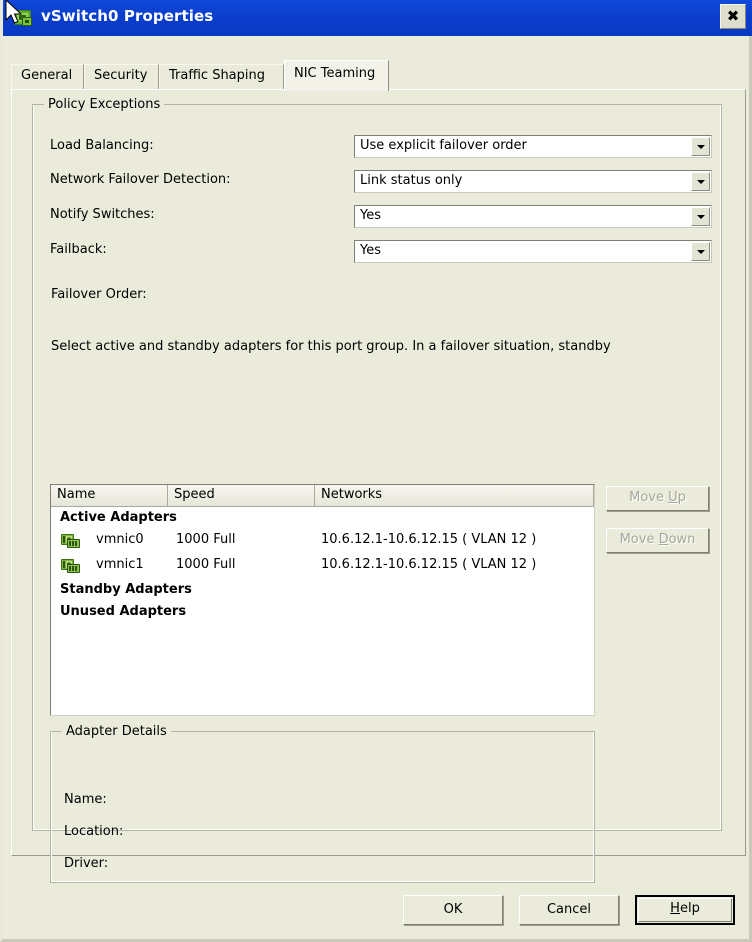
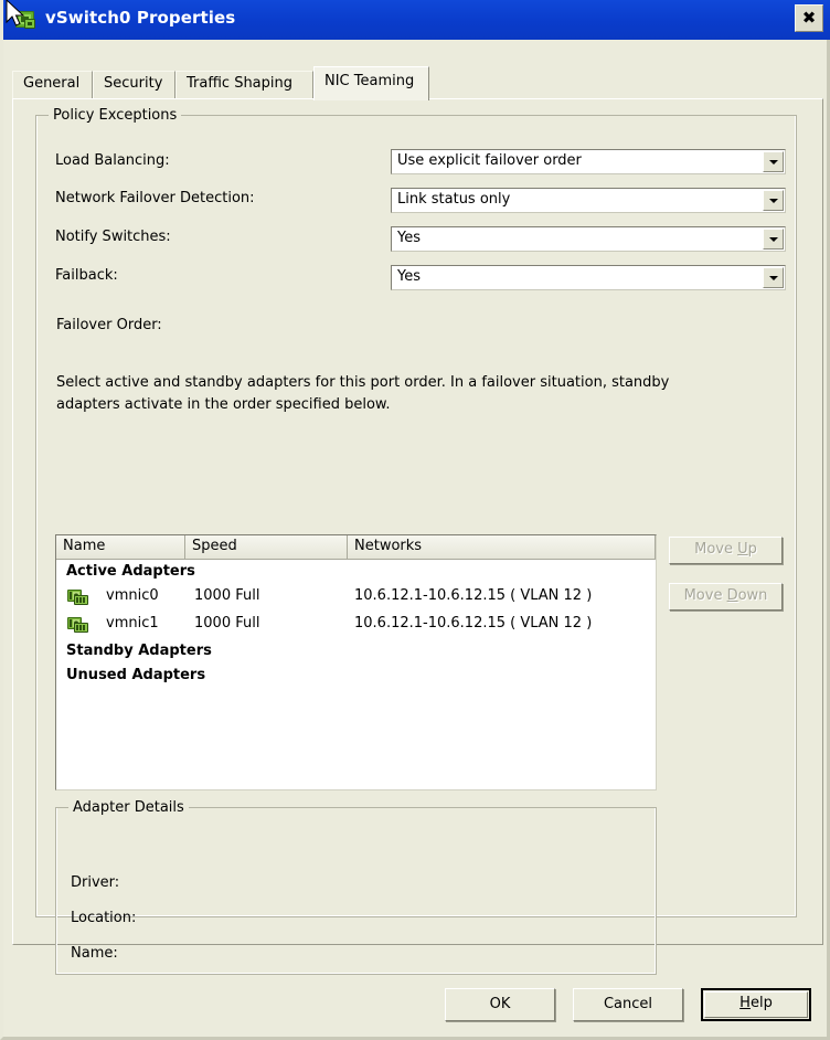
  vSwitch0 Properties
  ✖
  General
  Security
  Traffic Shaping
  NIC Teaming
  Policy Exceptions
  Load Balancing:
  Network Failover Detection:
  Notify Switches:
  Failback:
  Use explicit failover order
  Link status only
  Yes
  Yes
  Failover Order:
- Select active and standby adapters for this port group. In a failover situation, standby
+ Select active and standby adapters for this port order. In a failover situation, standby
+ adapters activate in the order specified below.
  Name
  Speed
  Networks
  Active Adapters
  vmnic0
  1000 Full
  10.6.12.1-10.6.12.15 ( VLAN 12 )
  vmnic1
  1000 Full
  10.6.12.1-10.6.12.15 ( VLAN 12 )
  Standby Adapters
  Unused Adapters
  Move Up
  Move Down
  Adapter Details
- Name:
+ Driver:
  Location:
- Driver:
+ Name:
  OK
  Cancel
  Help
